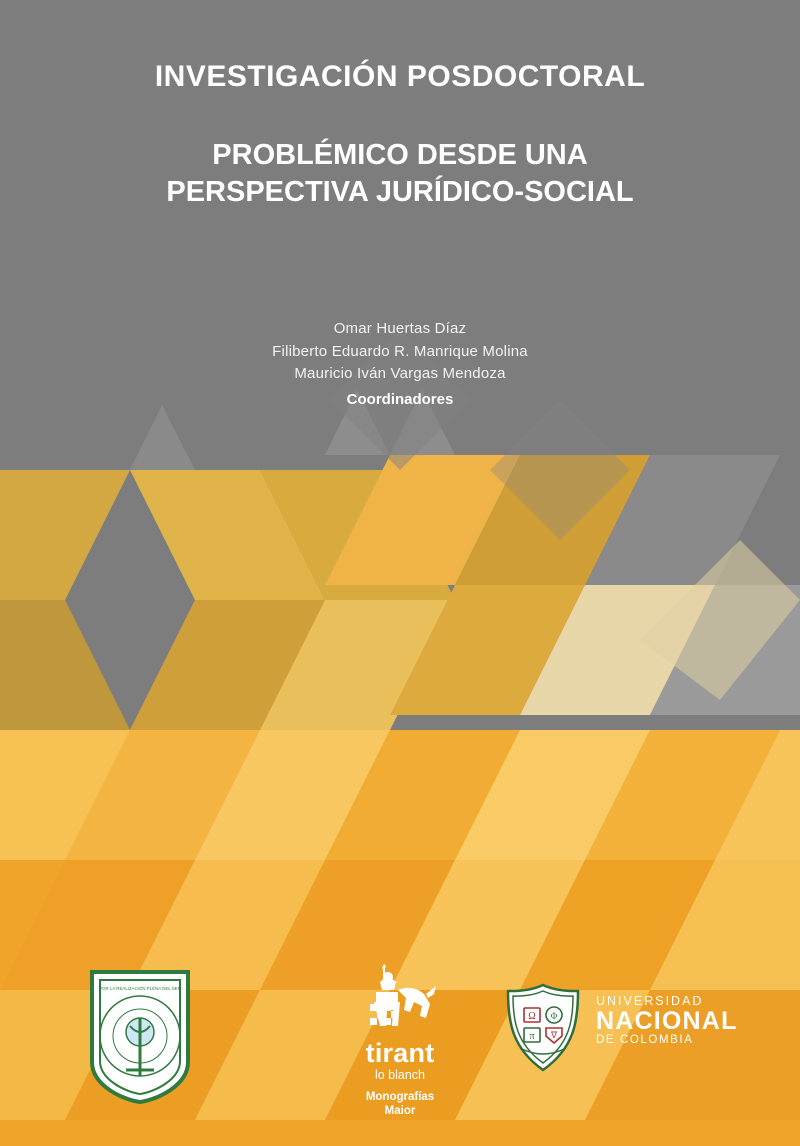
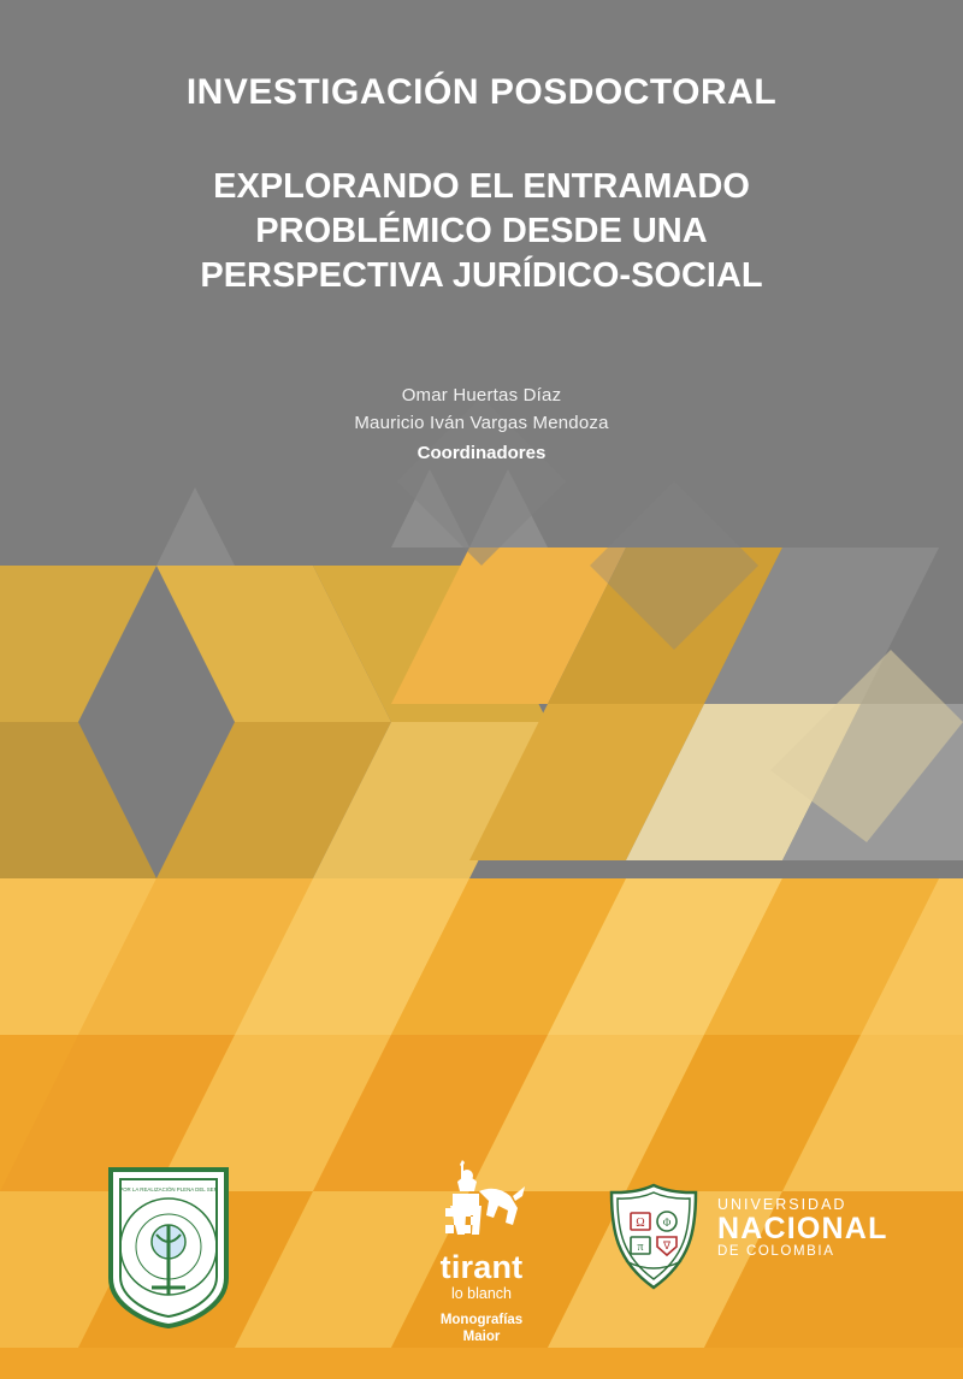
  INVESTIGACIÓN POSDOCTORAL
+ EXPLORANDO EL ENTRAMADO
  PROBLÉMICO DESDE UNA
  PERSPECTIVA JURÍDICO-SOCIAL
  Omar Huertas Díaz
- Filiberto Eduardo R. Manrique Molina
  Mauricio Iván Vargas Mendoza
  Coordinadores
  tirant
  lo blanch
  Monografías
  Maior
  Ω
  Φ
  π
  ∇
  UNIVERSIDAD
  NACIONAL
  DE COLOMBIA
